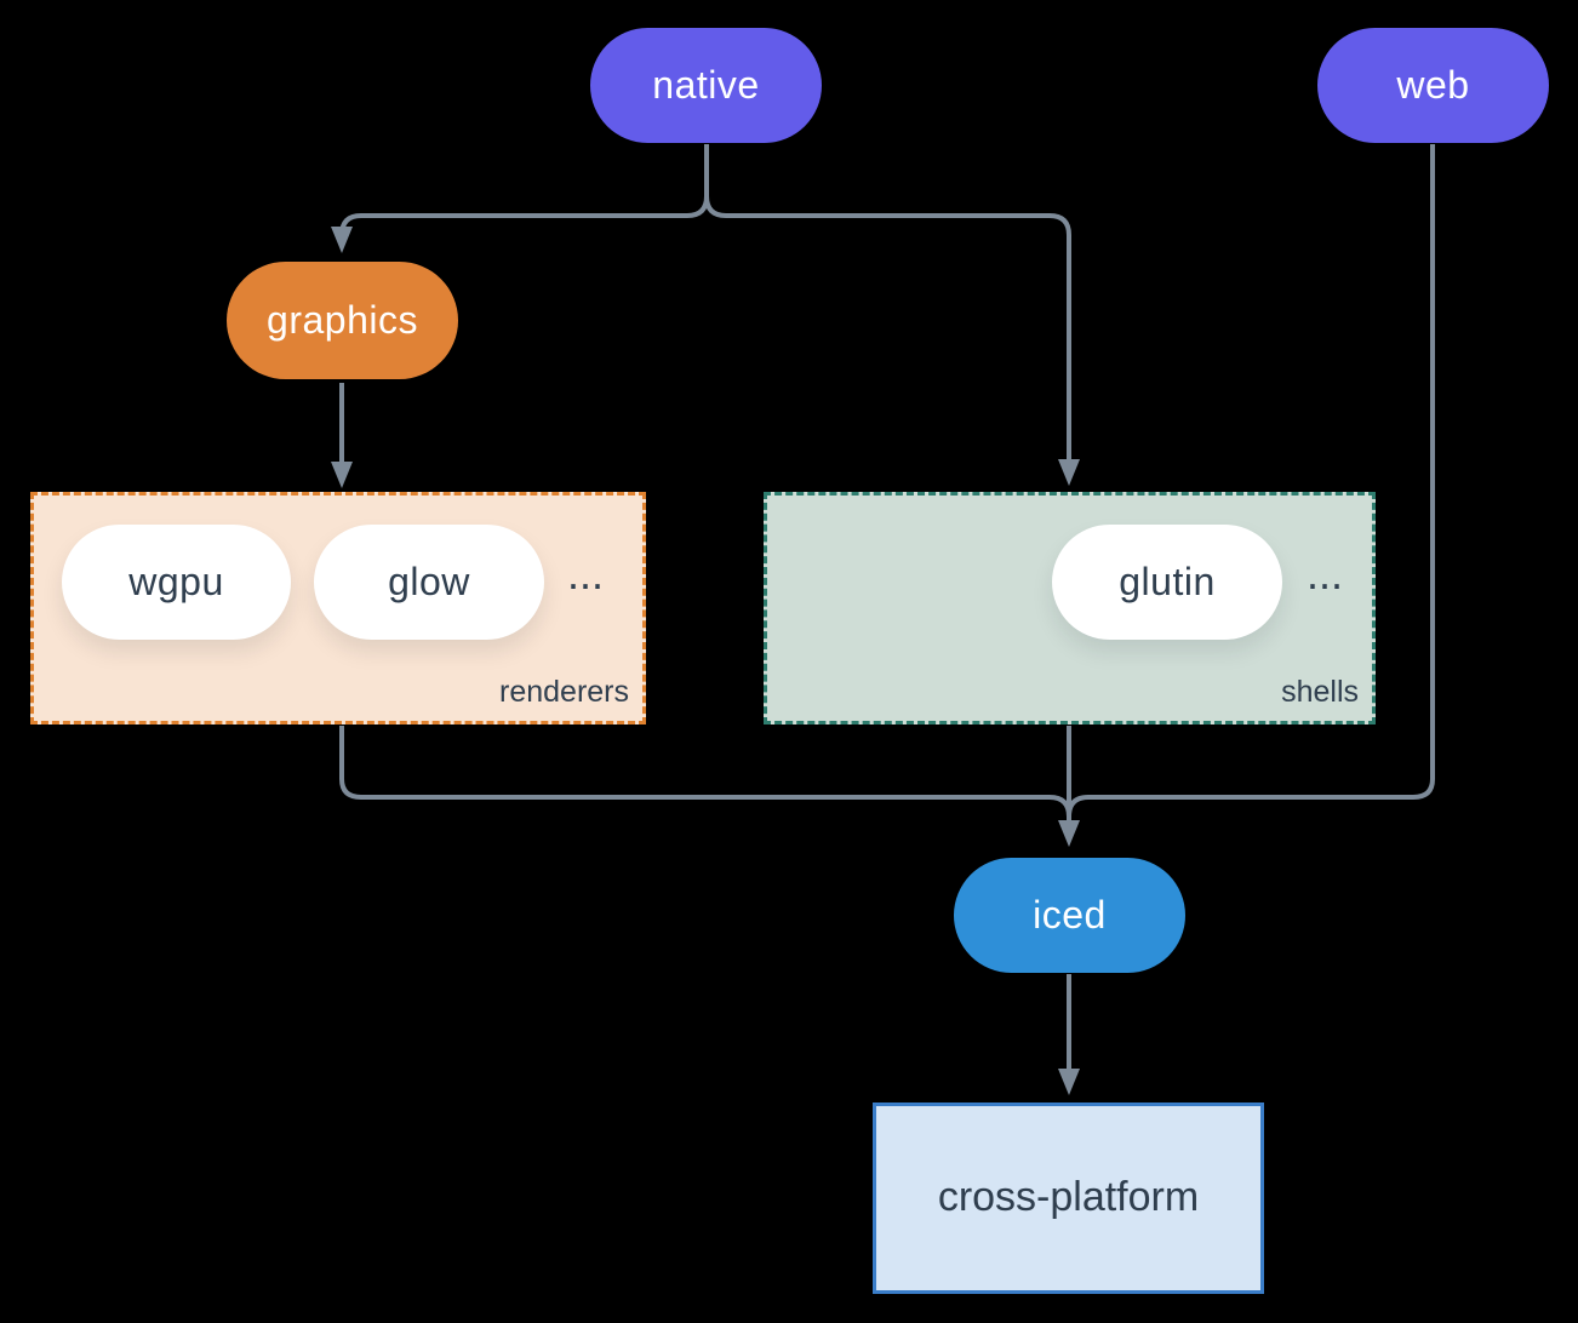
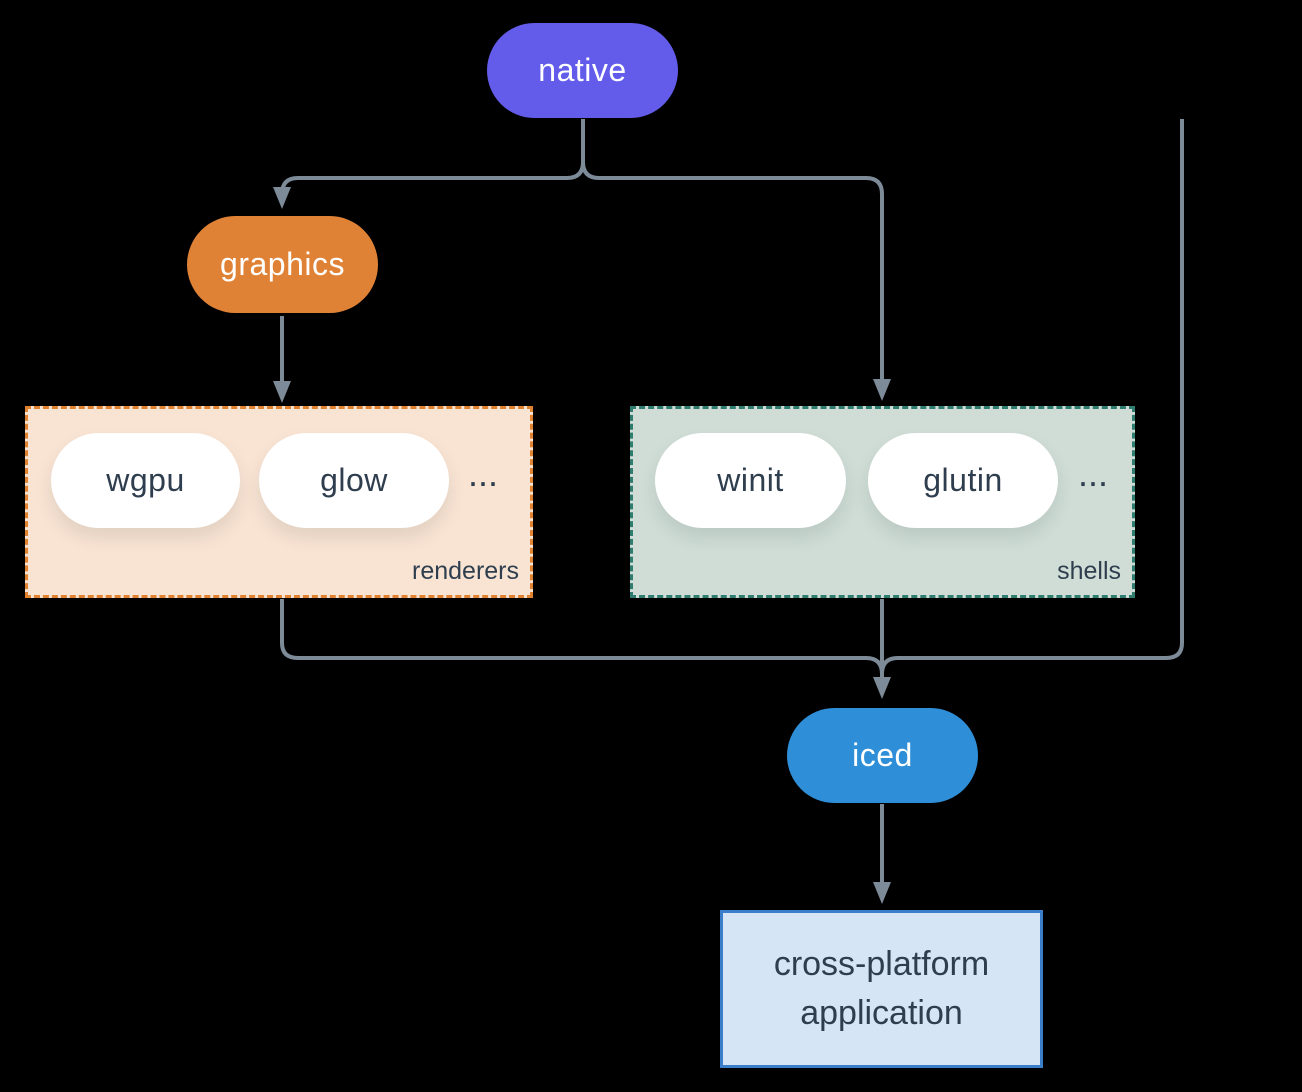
  native
- web
  graphics
  wgpu
  glow
  ...
  renderers
+ winit
  glutin
  ...
  shells
  iced
  cross-platform
+ application
